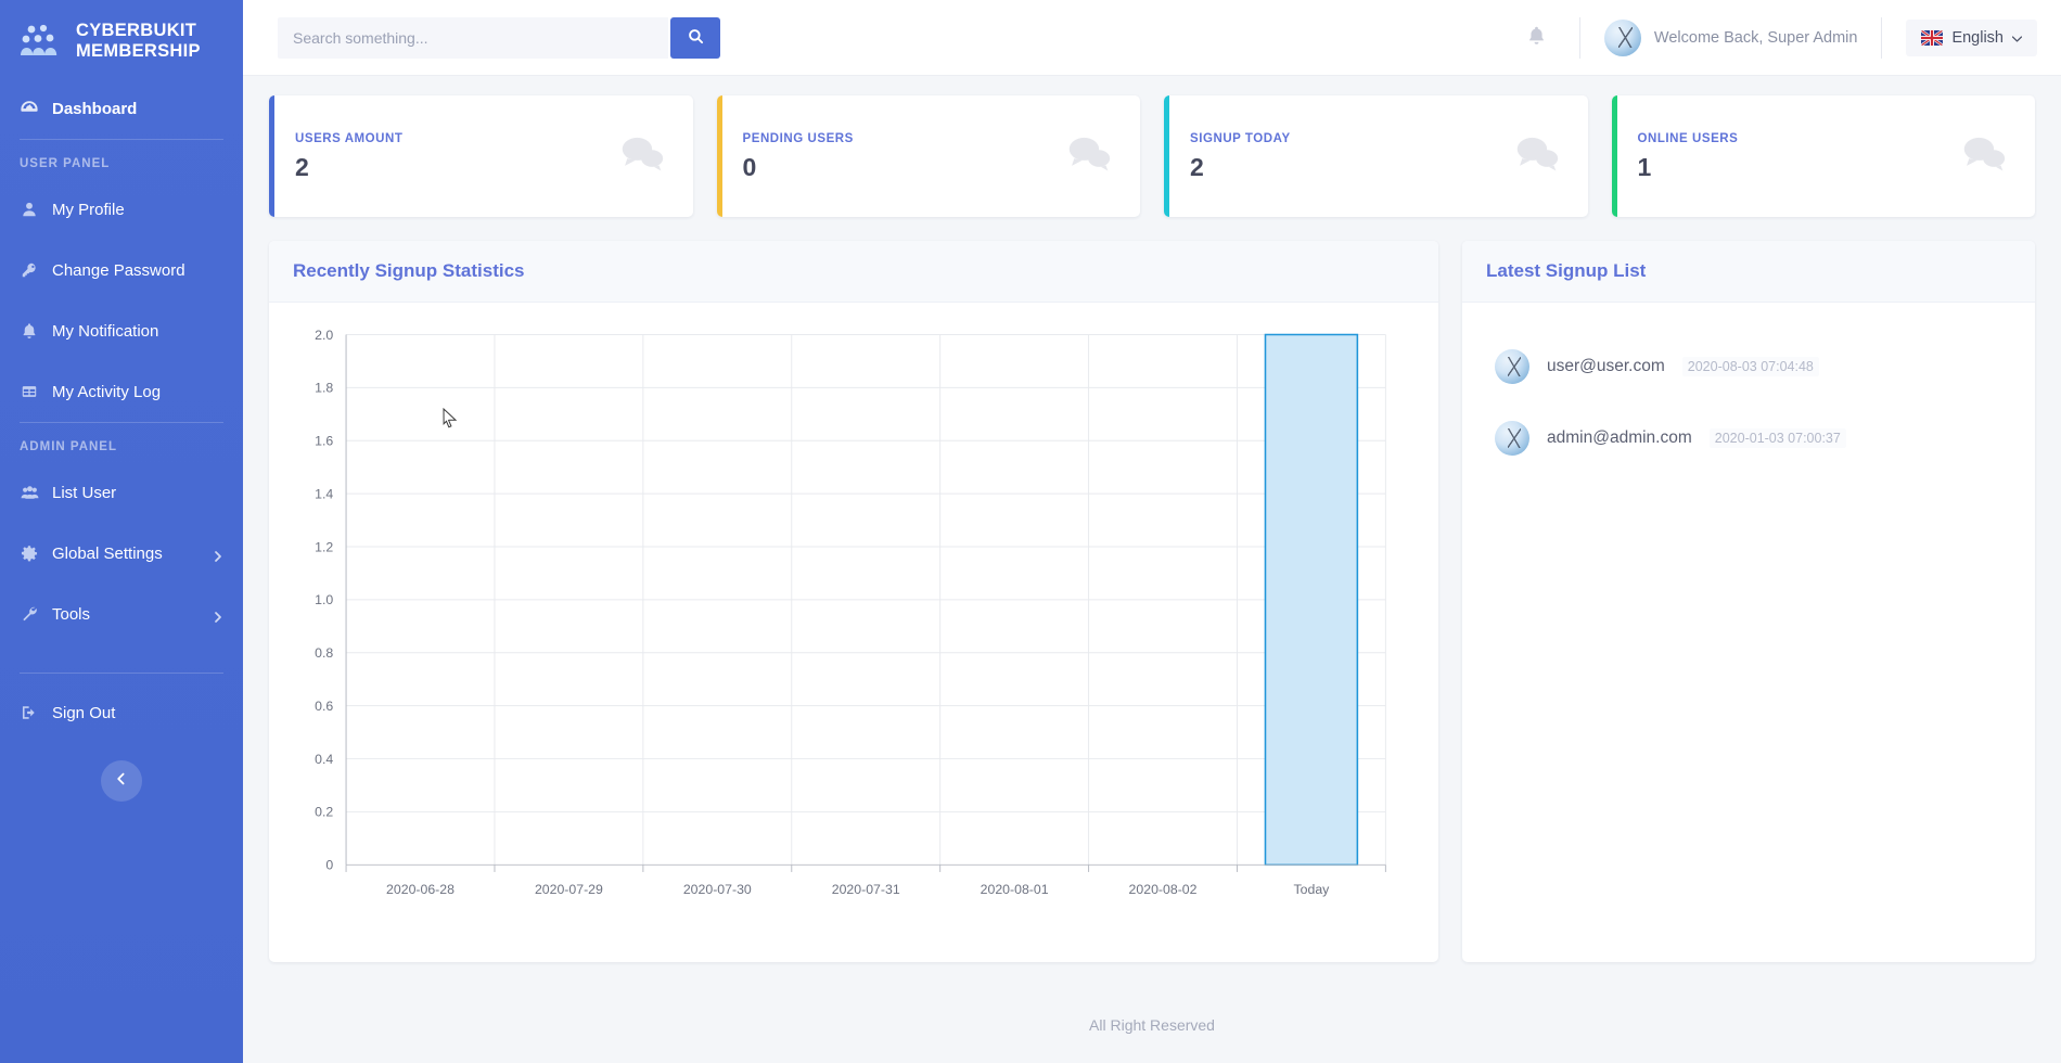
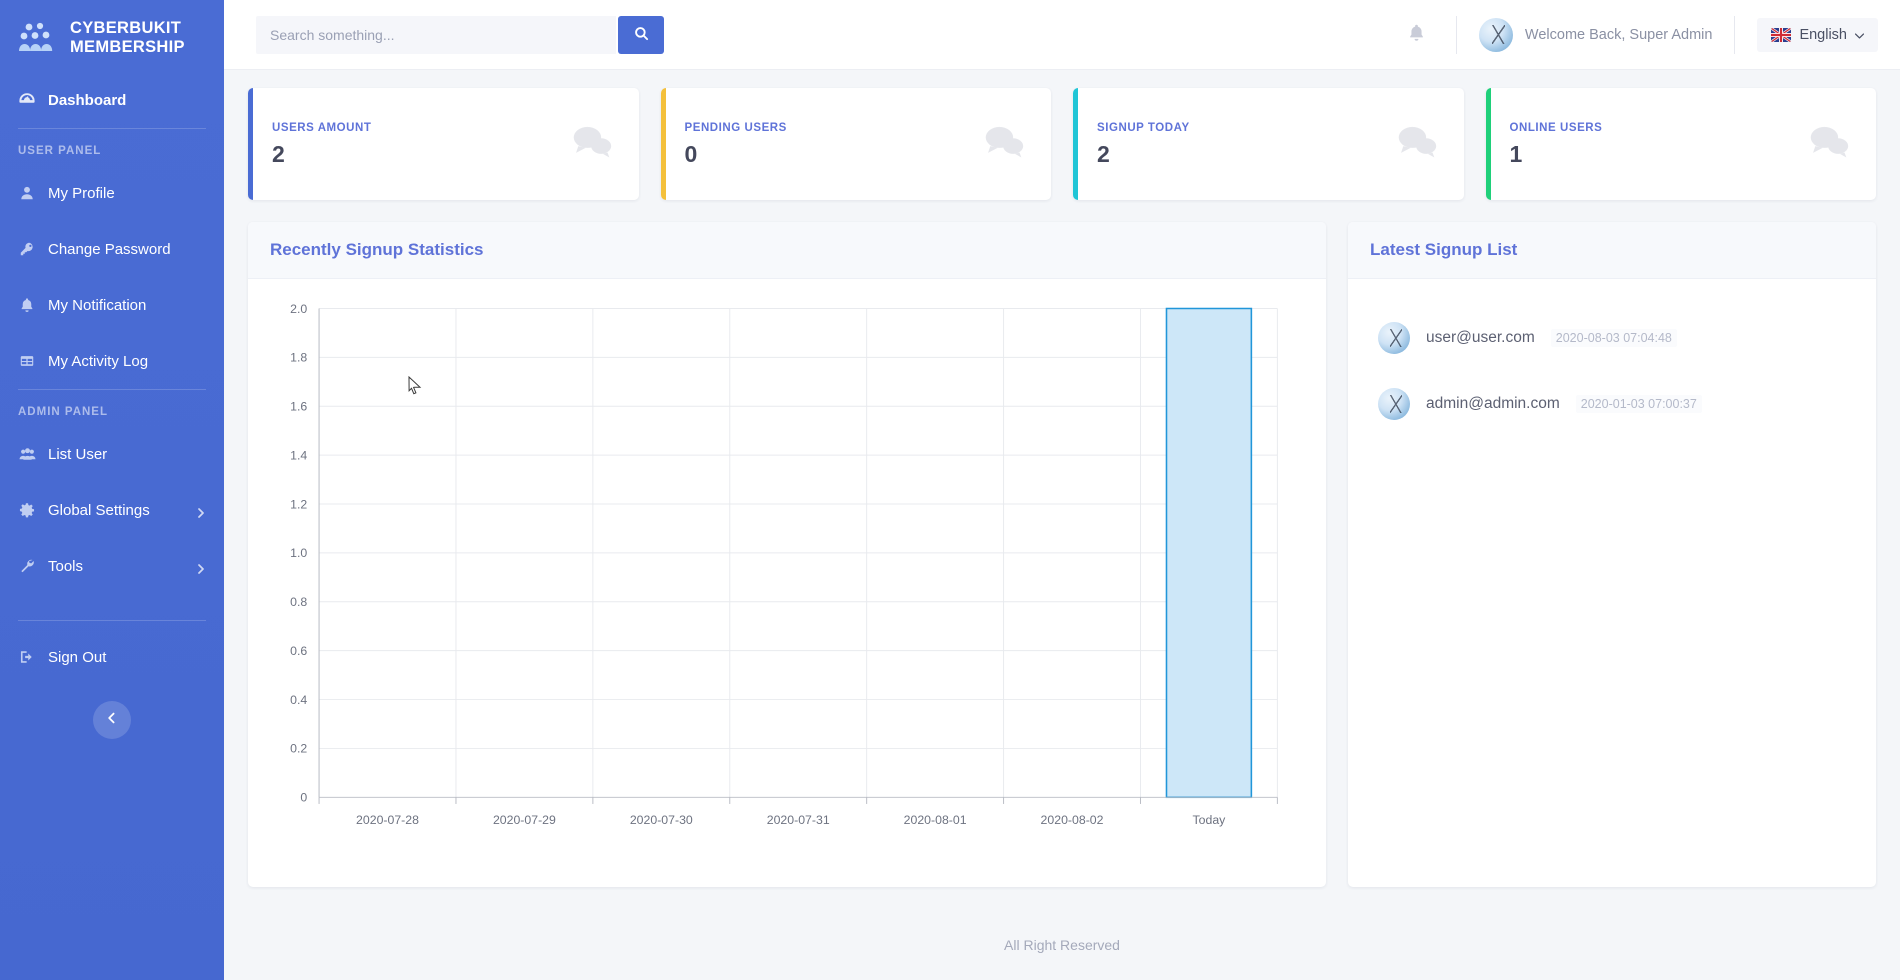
  CYBERBUKIT
  MEMBERSHIP
  Dashboard
  USER PANEL
  My Profile
  Change Password
  My Notification
  My Activity Log
  ADMIN PANEL
  List User
  Global Settings
  Tools
  Sign Out
  Search something...
  Welcome Back, Super Admin
  English
  USERS AMOUNT
  2
  PENDING USERS
  0
  SIGNUP TODAY
  2
  ONLINE USERS
  1
  Recently Signup Statistics
  0
  0.2
  0.4
  0.6
  0.8
  1.0
  1.2
  1.4
  1.6
  1.8
  2.0
- 2020-06-28
+ 2020-07-28
  2020-07-29
  2020-07-30
  2020-07-31
  2020-08-01
  2020-08-02
  Today
  Latest Signup List
  user@user.com
  2020-08-03 07:04:48
  admin@admin.com
  2020-01-03 07:00:37
  All Right Reserved
